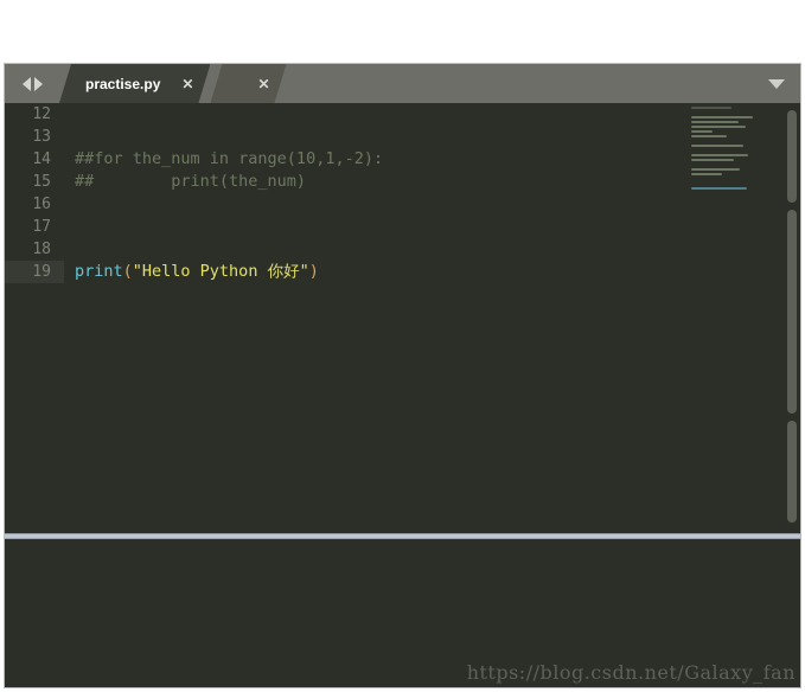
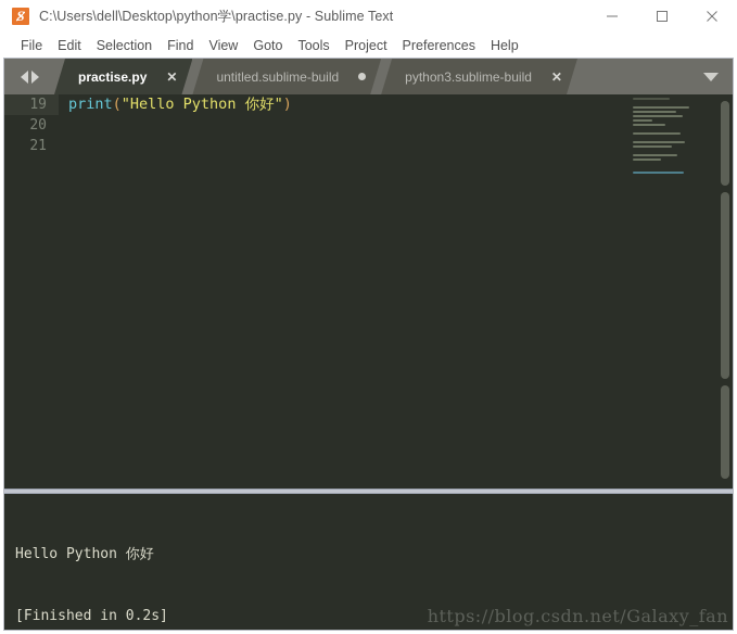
+ S
+ C:\Users\dell\Desktop\python学\practise.py - Sublime Text
+ File
+ Edit
+ Selection
+ Find
+ View
+ Goto
+ Tools
+ Project
+ Preferences
+ Help
  practise.py
  ✕
+ untitled.sublime-build
+ python3.sublime-build
  ✕
- 12
- 13
- 14
- ##for the_num in range(10,1,-2):
- 15
- ## print(the_num)
- 16
- 17
- 18
  19
  print("Hello Python 你好")
+ 20
+ 21
+ Hello Python 你好
+ [Finished in 0.2s]
  https://blog.csdn.net/Galaxy_fan
